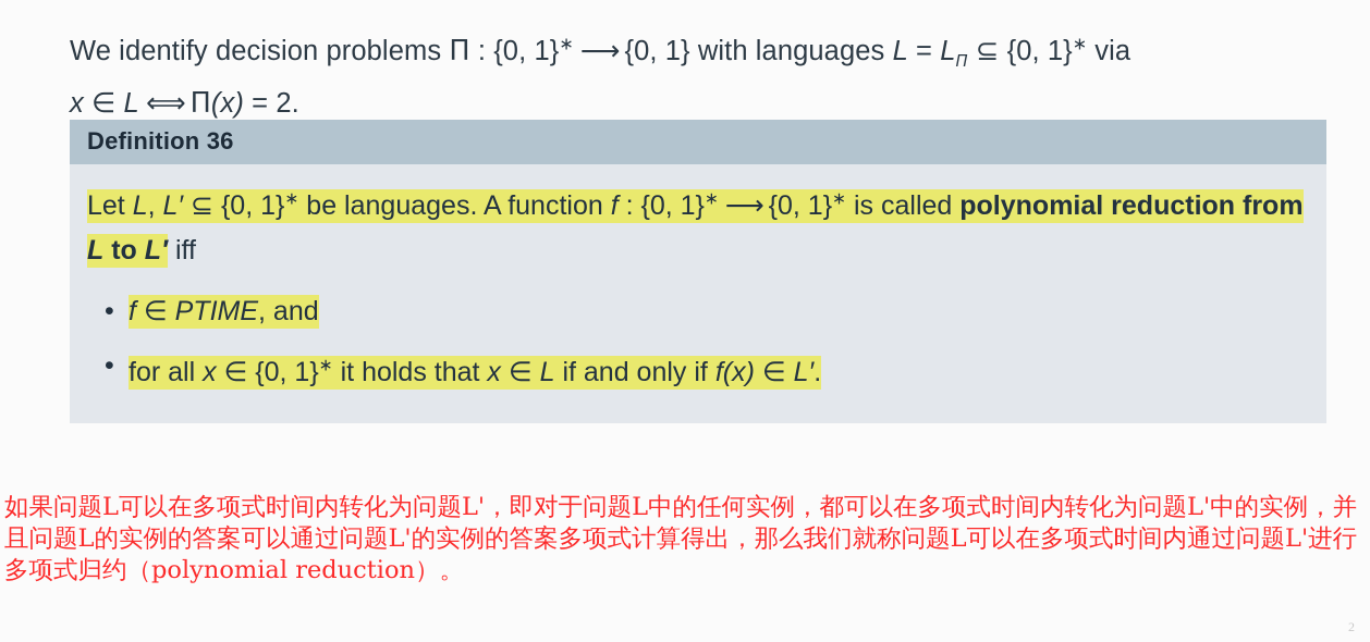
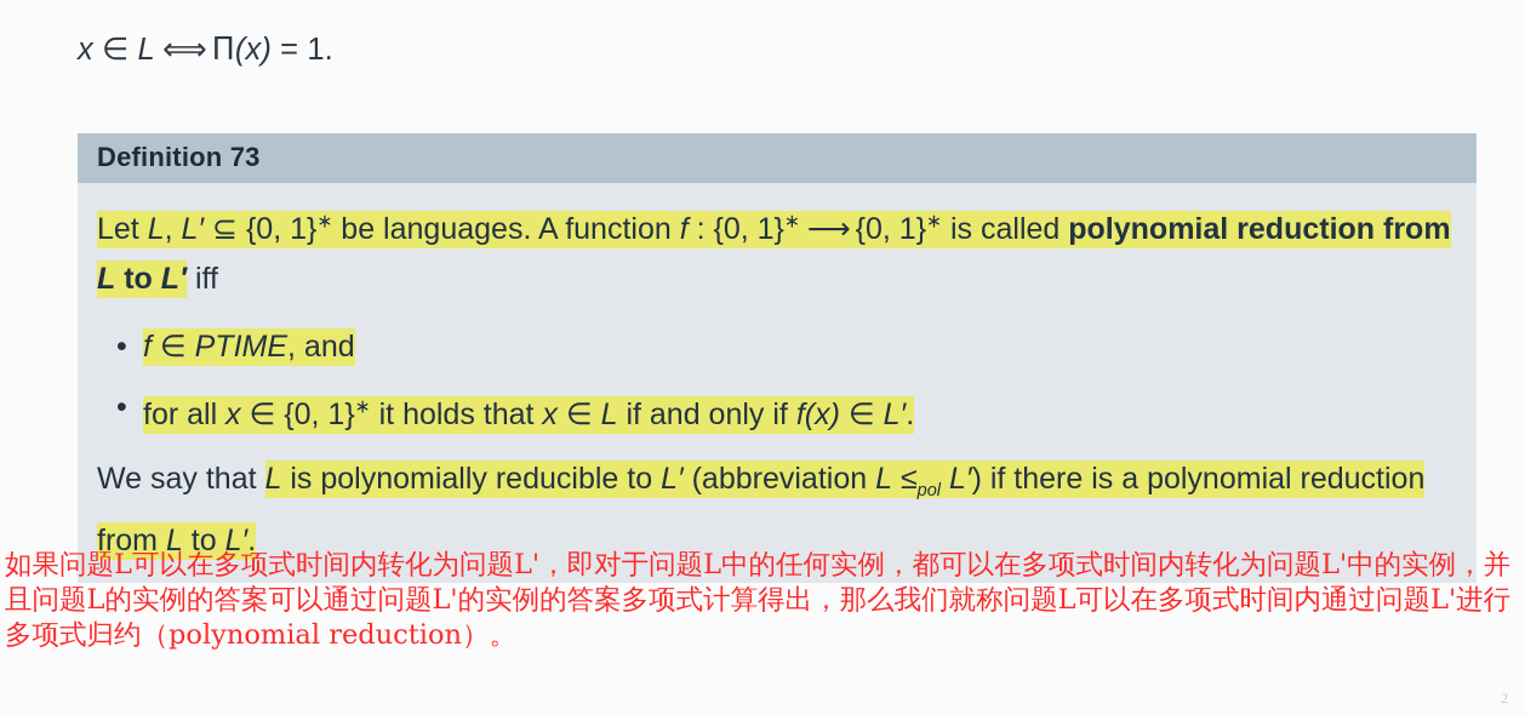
- We identify decision problems Π : {0, 1}∗ ⟶ {0, 1} with languages L = LΠ ⊆ {0, 1}∗ via
- x ∈ L ⟺ Π(x) = 2.
+ x ∈ L ⟺ Π(x) = 1.
- Definition 36
+ Definition 73
  Let L, L′ ⊆ {0, 1}∗ be languages. A function f : {0, 1}∗ ⟶ {0, 1}∗ is called polynomial reduction from L to L′ iff
  •
  f ∈ PTIME, and
  •
  for all x ∈ {0, 1}∗ it holds that x ∈ L if and only if f(x) ∈ L′.
+ We say that L is polynomially reducible to L′ (abbreviation L ≤pol L′) if there is a polynomial reduction from L to L′.
  如果问题L可以在多项式时间内转化为问题L'，即对于问题L中的任何实例，都可以在多项式时间内转化为问题L'中的实例，并且问题L的实例的答案可以通过问题L'的实例的答案多项式计算得出，那么我们就称问题L可以在多项式时间内通过问题L'进行多项式归约（polynomial reduction）。
  2
